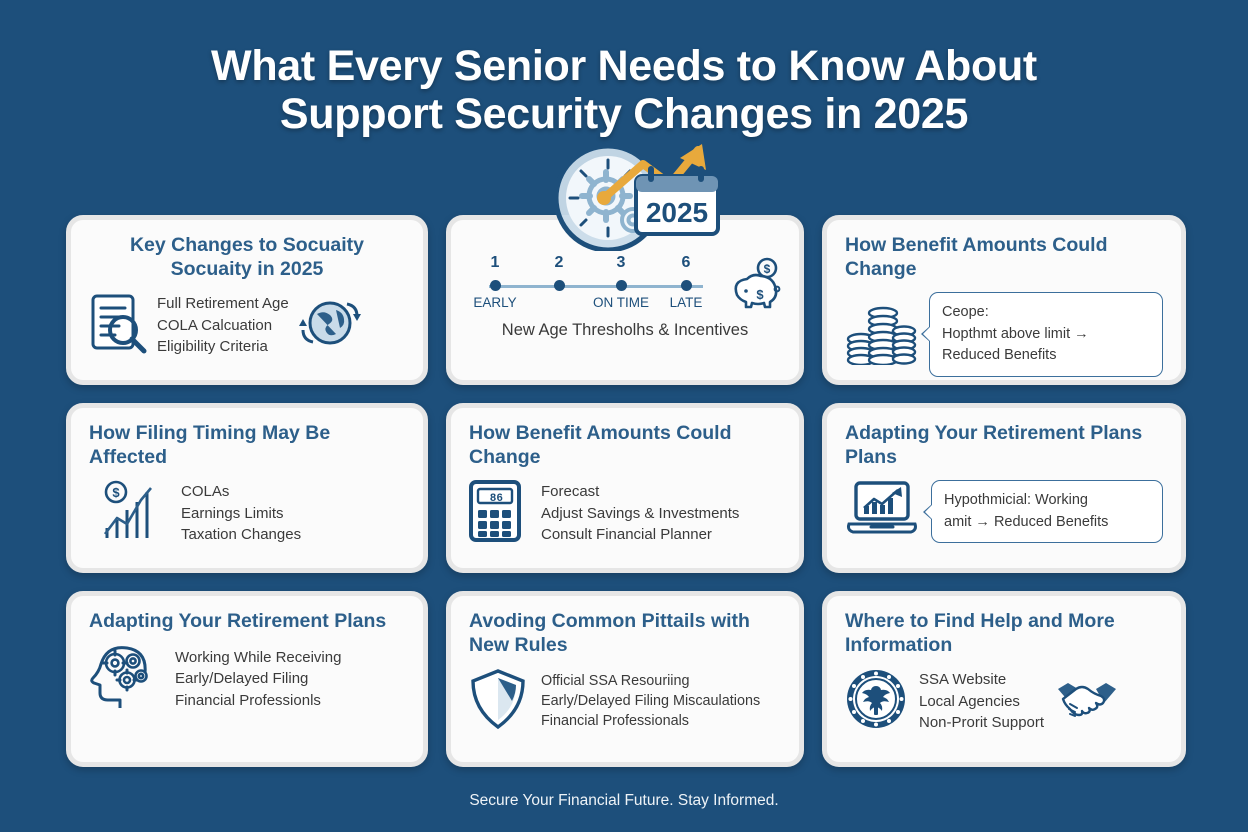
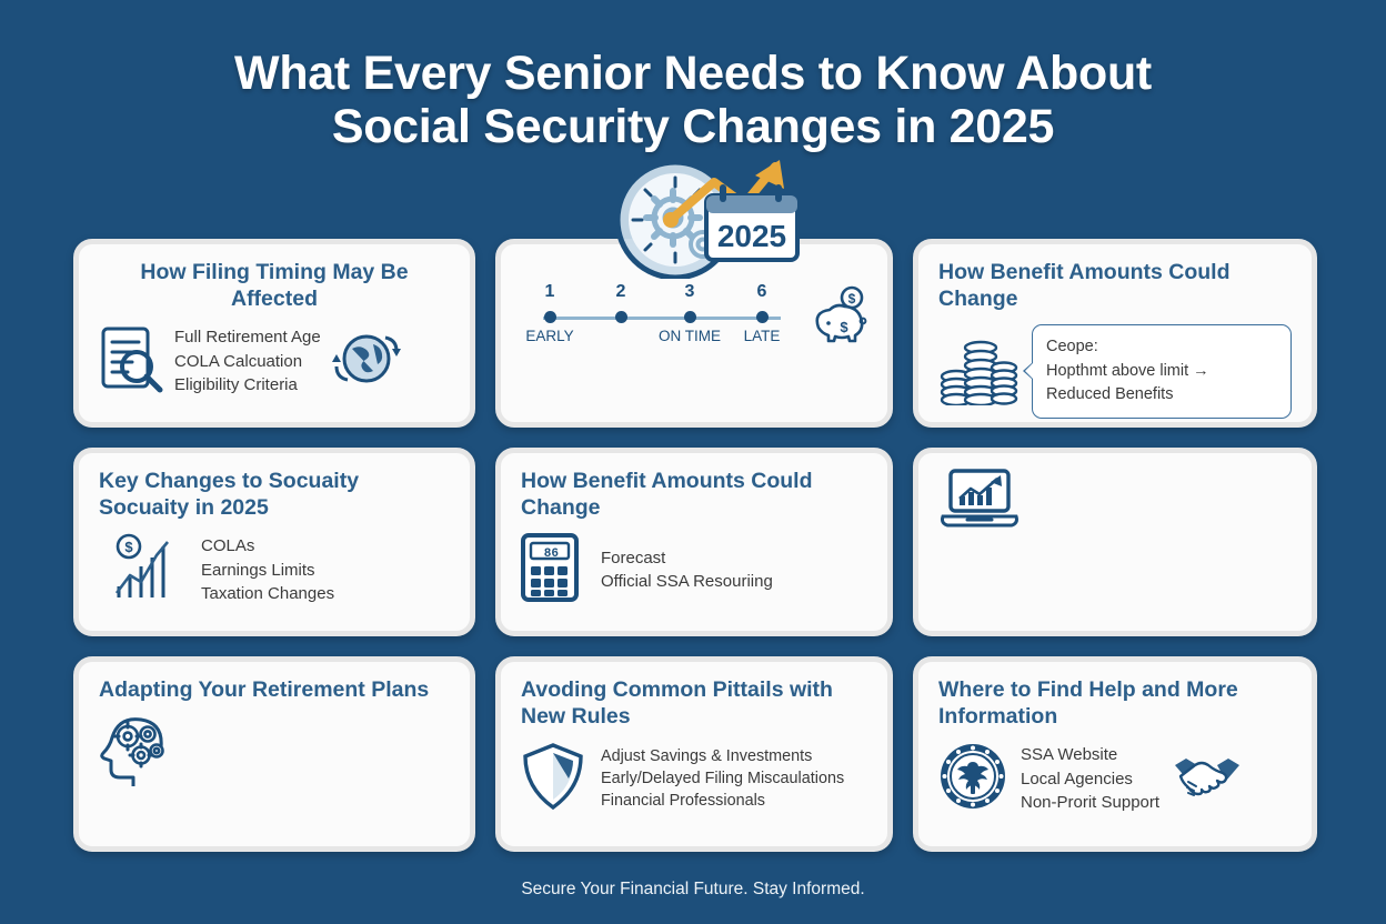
  What Every Senior Needs to Know About
- Support Security Changes in 2025
+ Social Security Changes in 2025
  2025
- Key Changes to Socuaity Socuaity in 2025
+ How Filing Timing May Be Affected
  Full Retirement Age
  COLA Calcuation
  Eligibility Criteria
  1
  EARLY
  2
  3
  ON TIME
  6
  LATE
  $
  $
- New Age Thresholhs & Incentives
  How Benefit Amounts Could Change
  Ceope:
  Hopthmt above limit →
  Reduced Benefits
- How Filing Timing May Be Affected
+ Key Changes to Socuaity Socuaity in 2025
  $
  COLAs
  Earnings Limits
  Taxation Changes
  How Benefit Amounts Could Change
  86
  Forecast
- Adjust Savings & Investments
+ Official SSA Resouriing
- Consult Financial Planner
- Adapting Your Retirement Plans Plans
- Hypothmicial: Working
- amit → Reduced Benefits
  Adapting Your Retirement Plans
- Working While Receiving
- Early/Delayed Filing
- Financial Professionls
  Avoding Common Pittails with New Rules
- Official SSA Resouriing
+ Adjust Savings & Investments
  Early/Delayed Filing Miscaulations
  Financial Professionals
  Where to Find Help and More Information
  SSA Website
  Local Agencies
  Non-Prorit Support
  Secure Your Financial Future. Stay Informed.
